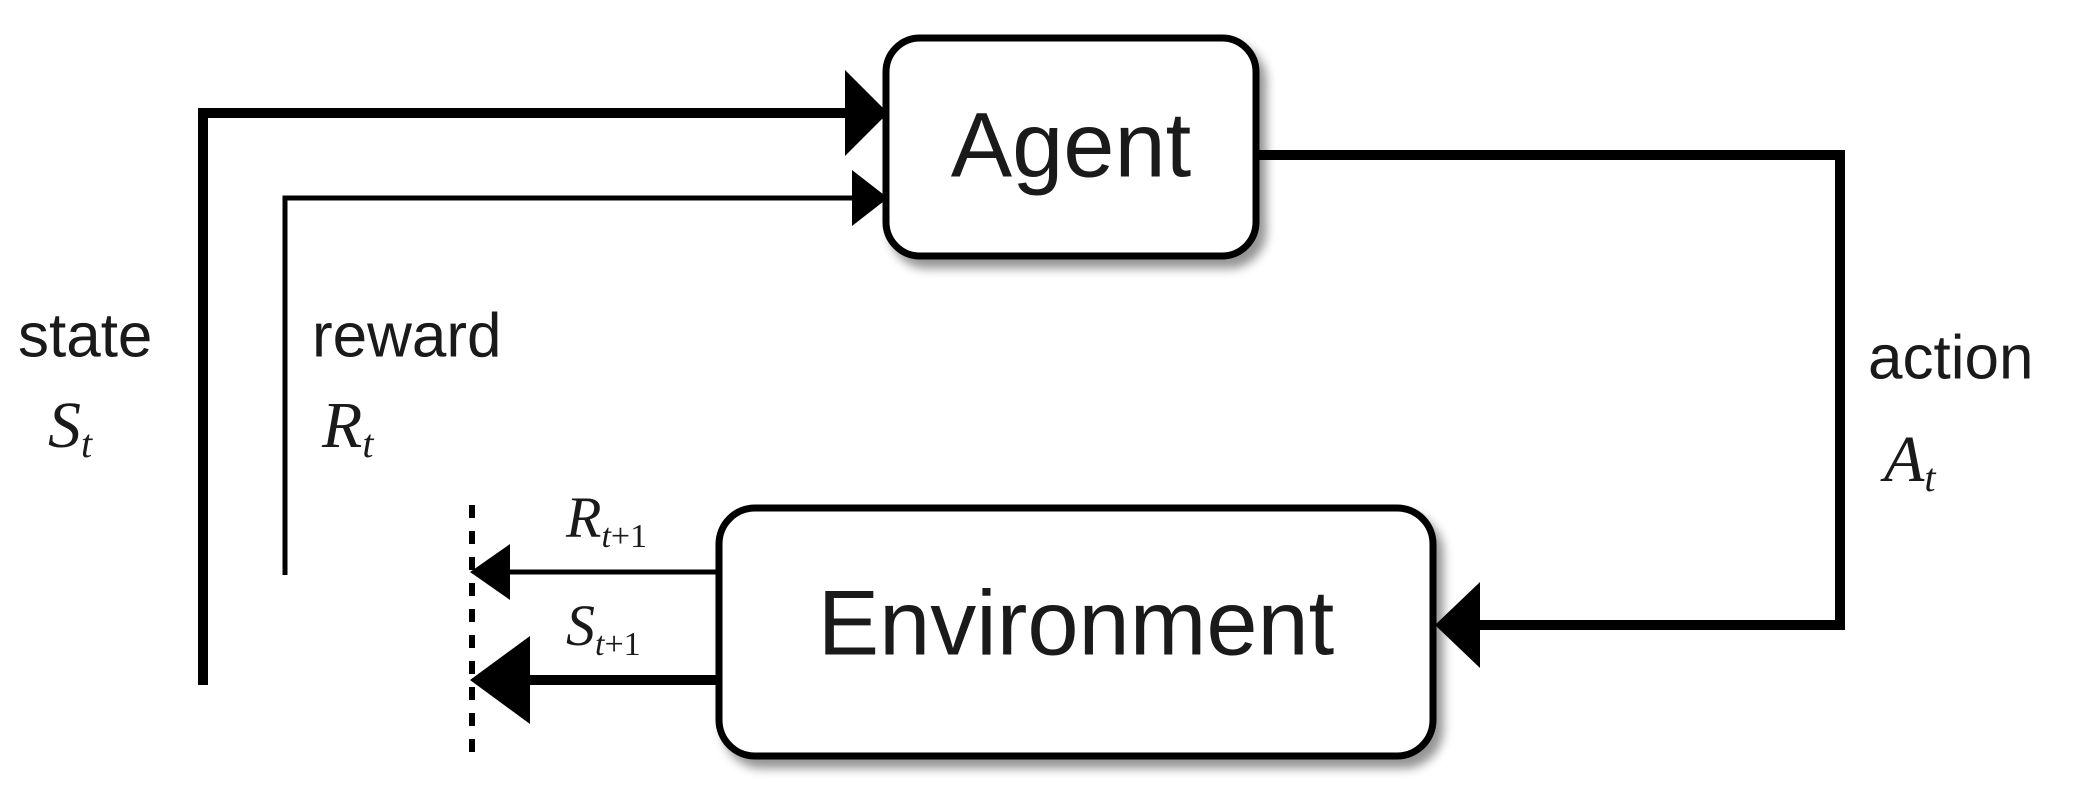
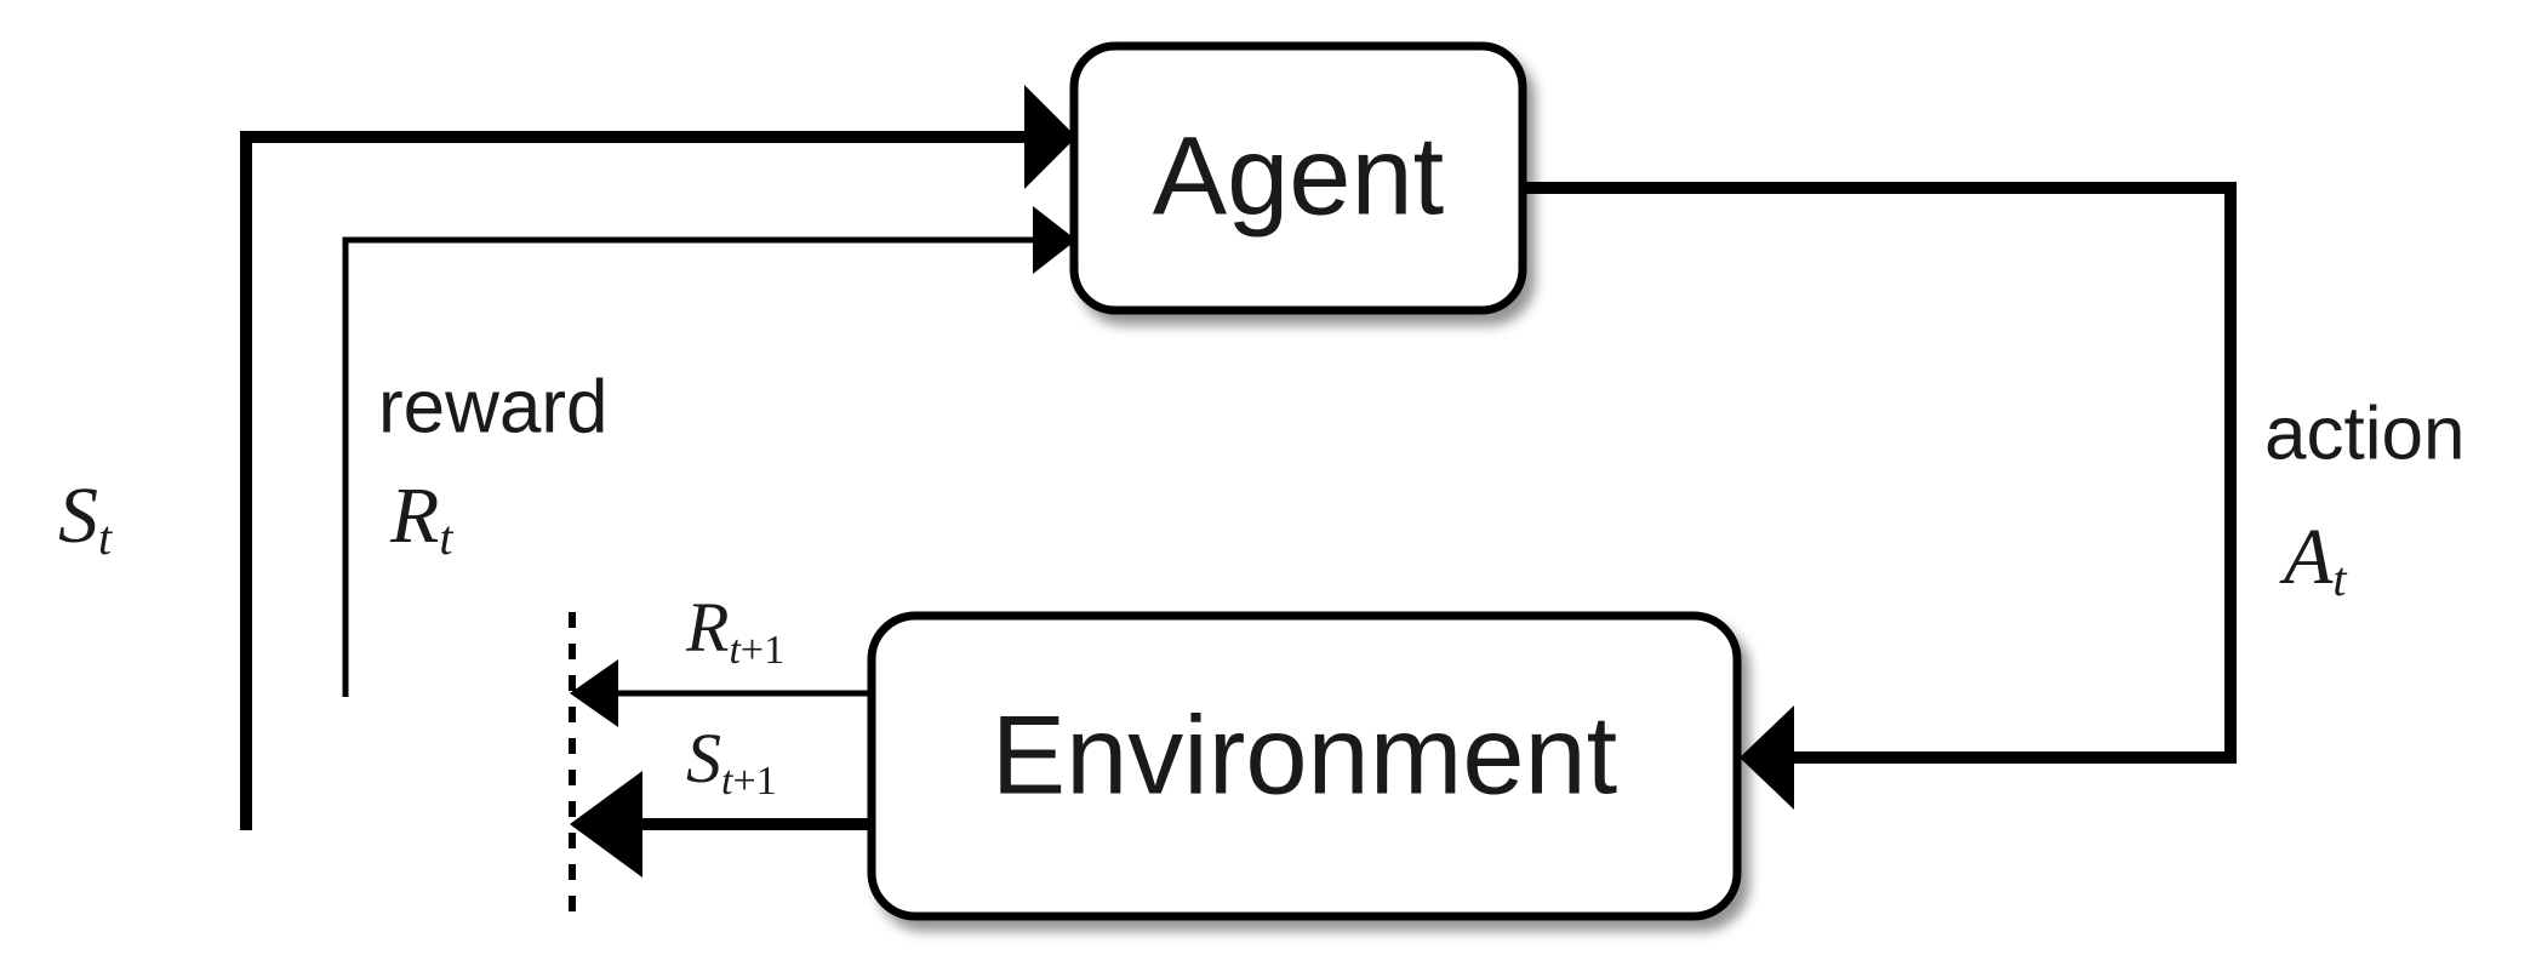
  Agent
  Environment
- state
  St
  reward
  Rt
  action
  At
  Rt+1
  St+1
